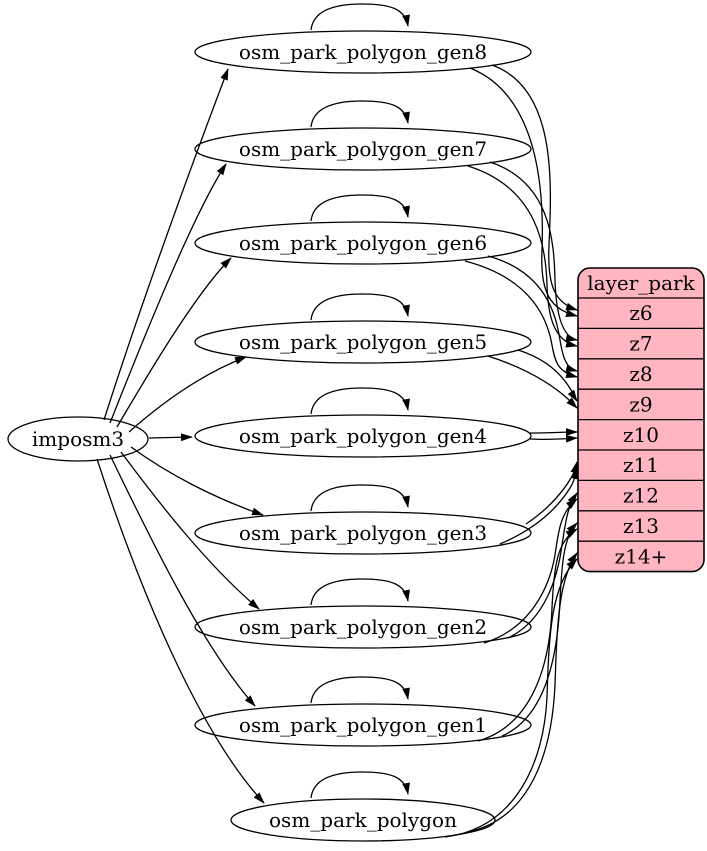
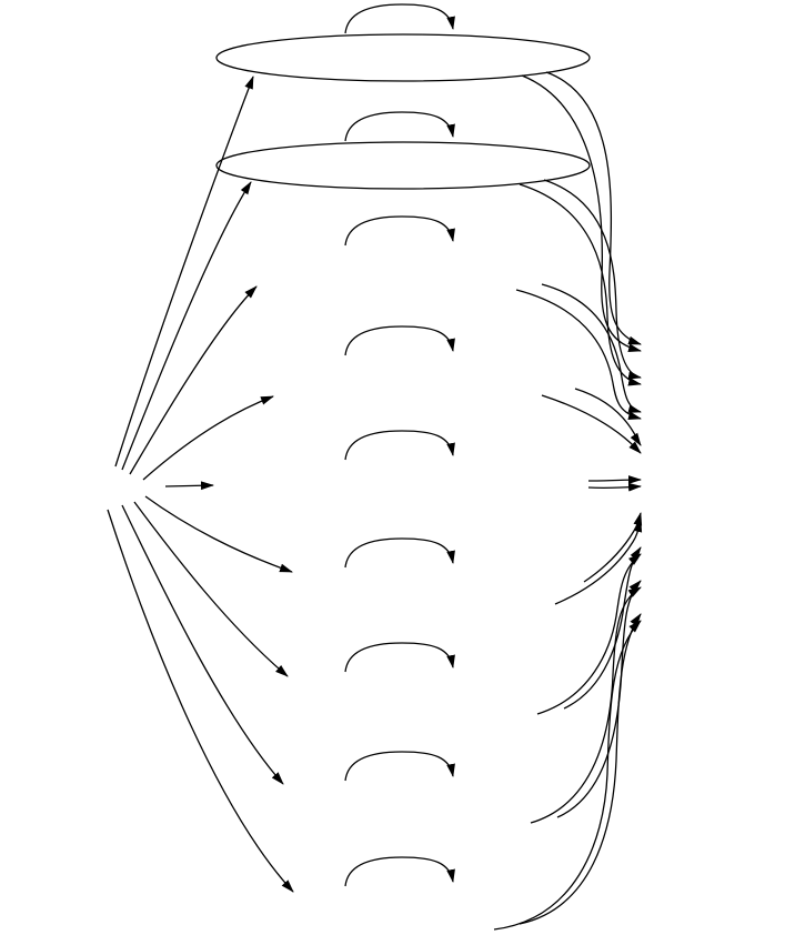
- layer_park
- z6
- z7
- z8
- z9
- z10
- z11
- z12
- z13
- z14+
- imposm3
- osm_park_polygon_gen8
- osm_park_polygon_gen7
- osm_park_polygon_gen6
- osm_park_polygon_gen5
- osm_park_polygon_gen4
- osm_park_polygon_gen3
- osm_park_polygon_gen2
- osm_park_polygon_gen1
- osm_park_polygon
